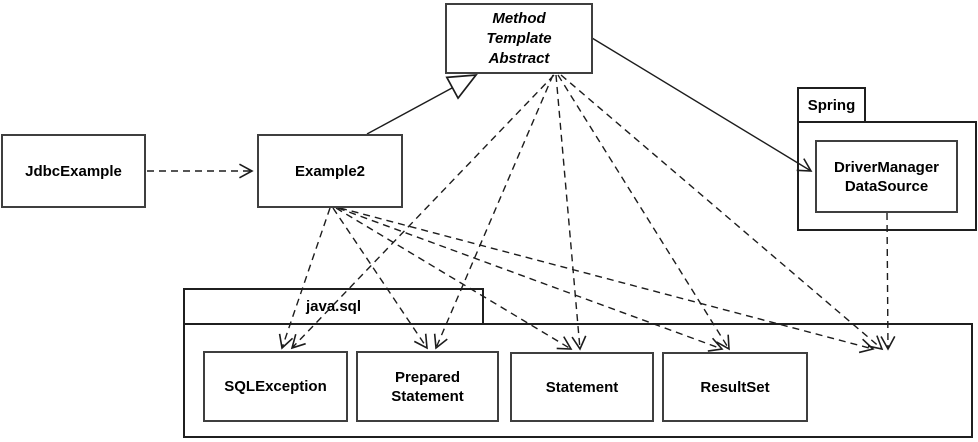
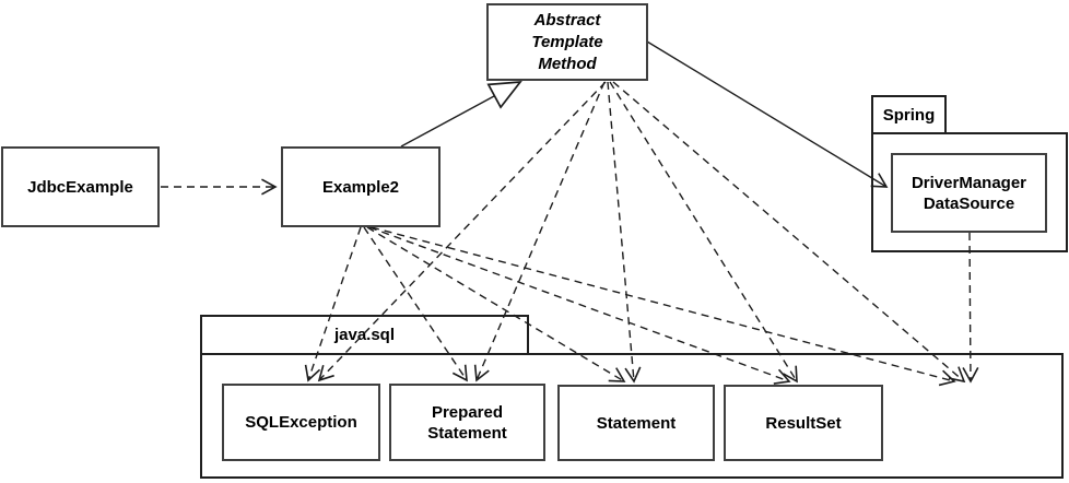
  Spring
  java.sql
  JdbcExample
  Example2
- Method
+ Abstract
  Template
- Abstract
+ Method
  DriverManager
  DataSource
  SQLException
  Prepared
  Statement
  Statement
  ResultSet
